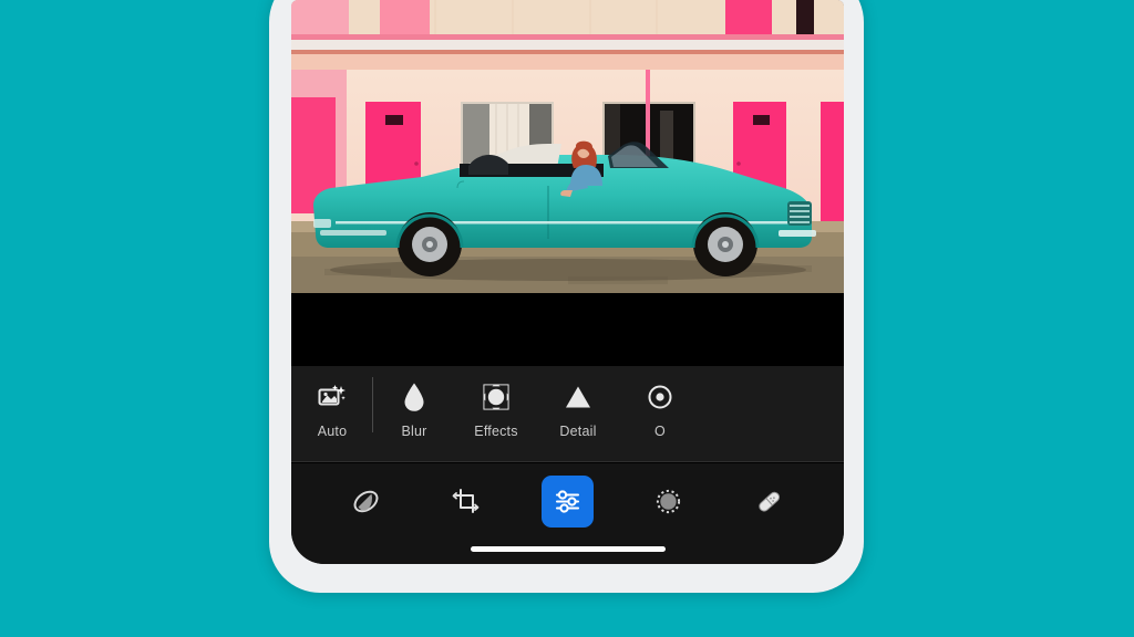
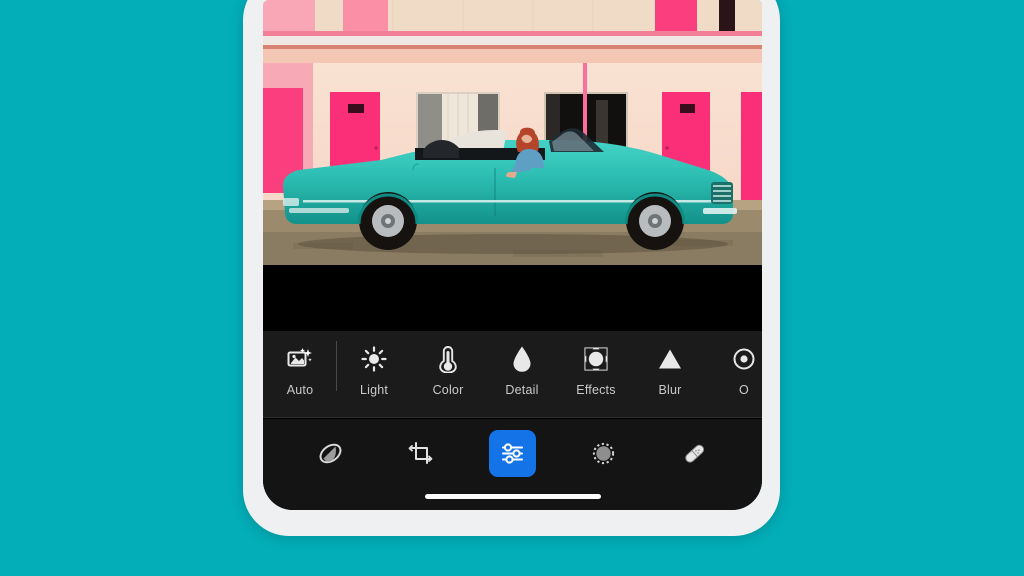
  Auto
+ Light
+ Color
- Blur
+ Detail
  Effects
- Detail
+ Blur
  O
